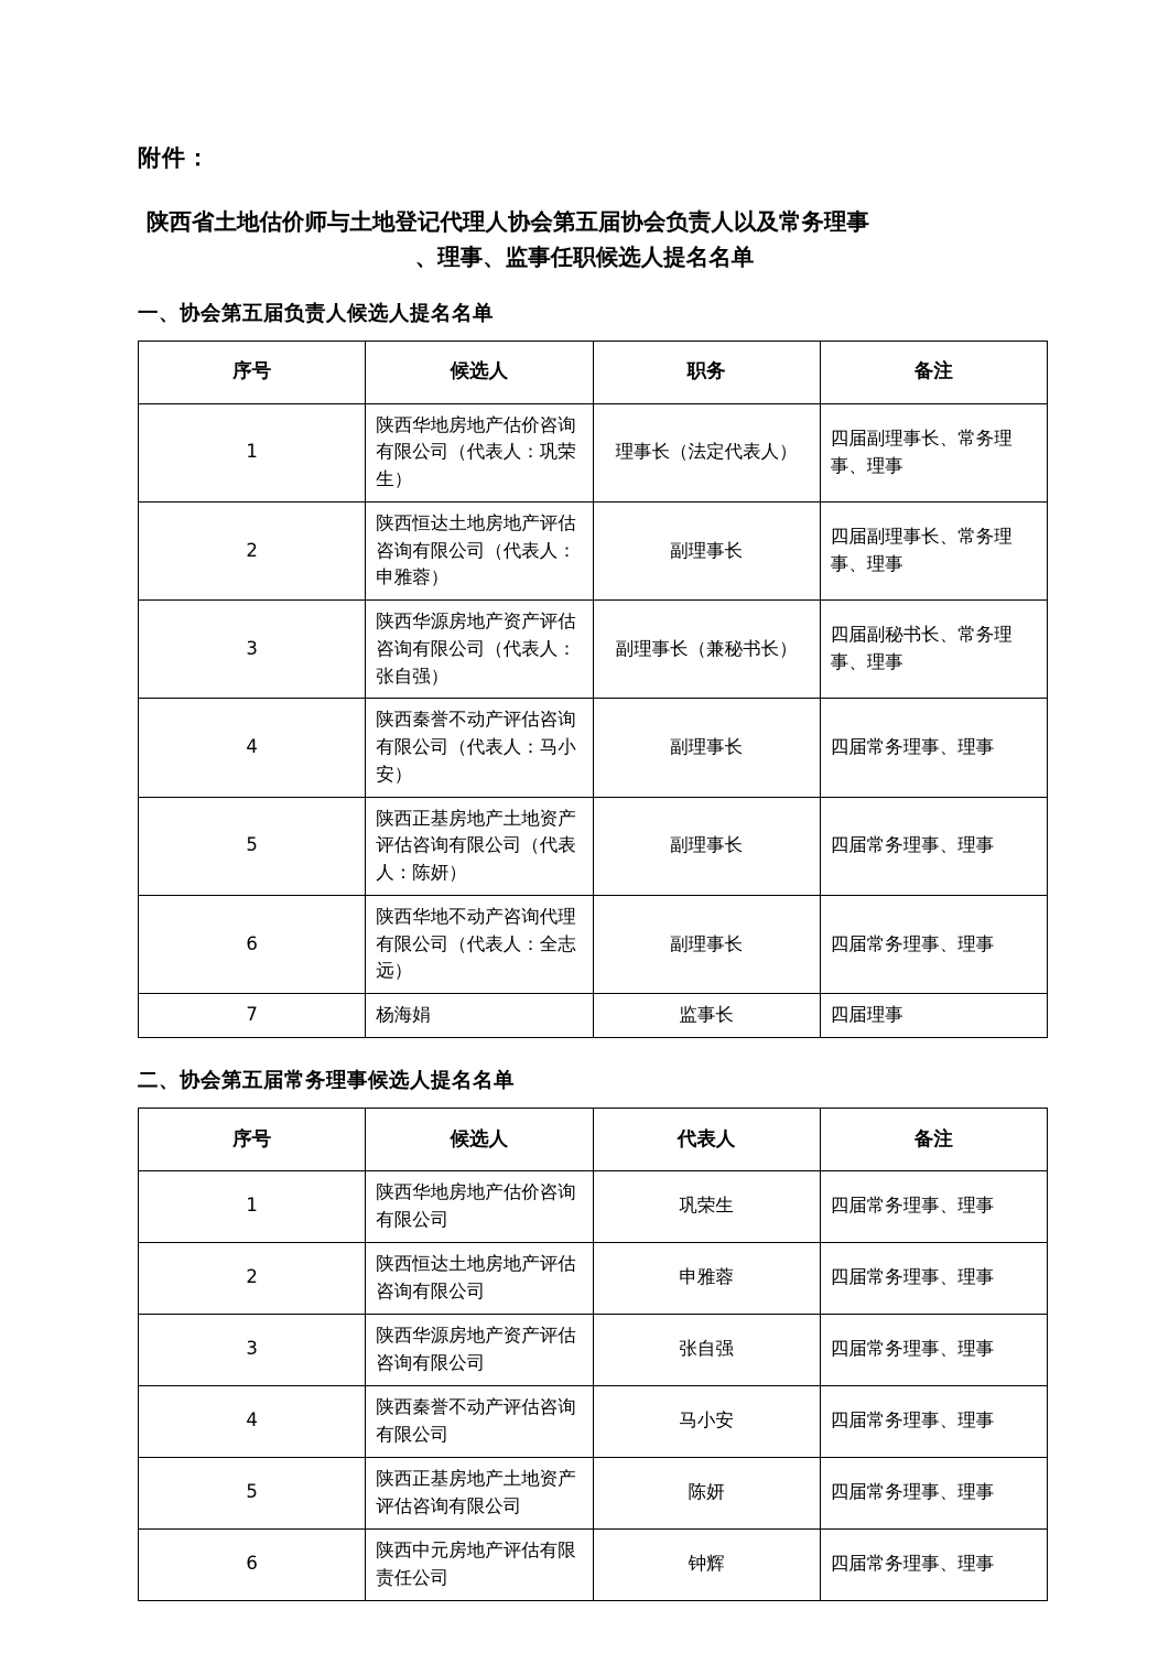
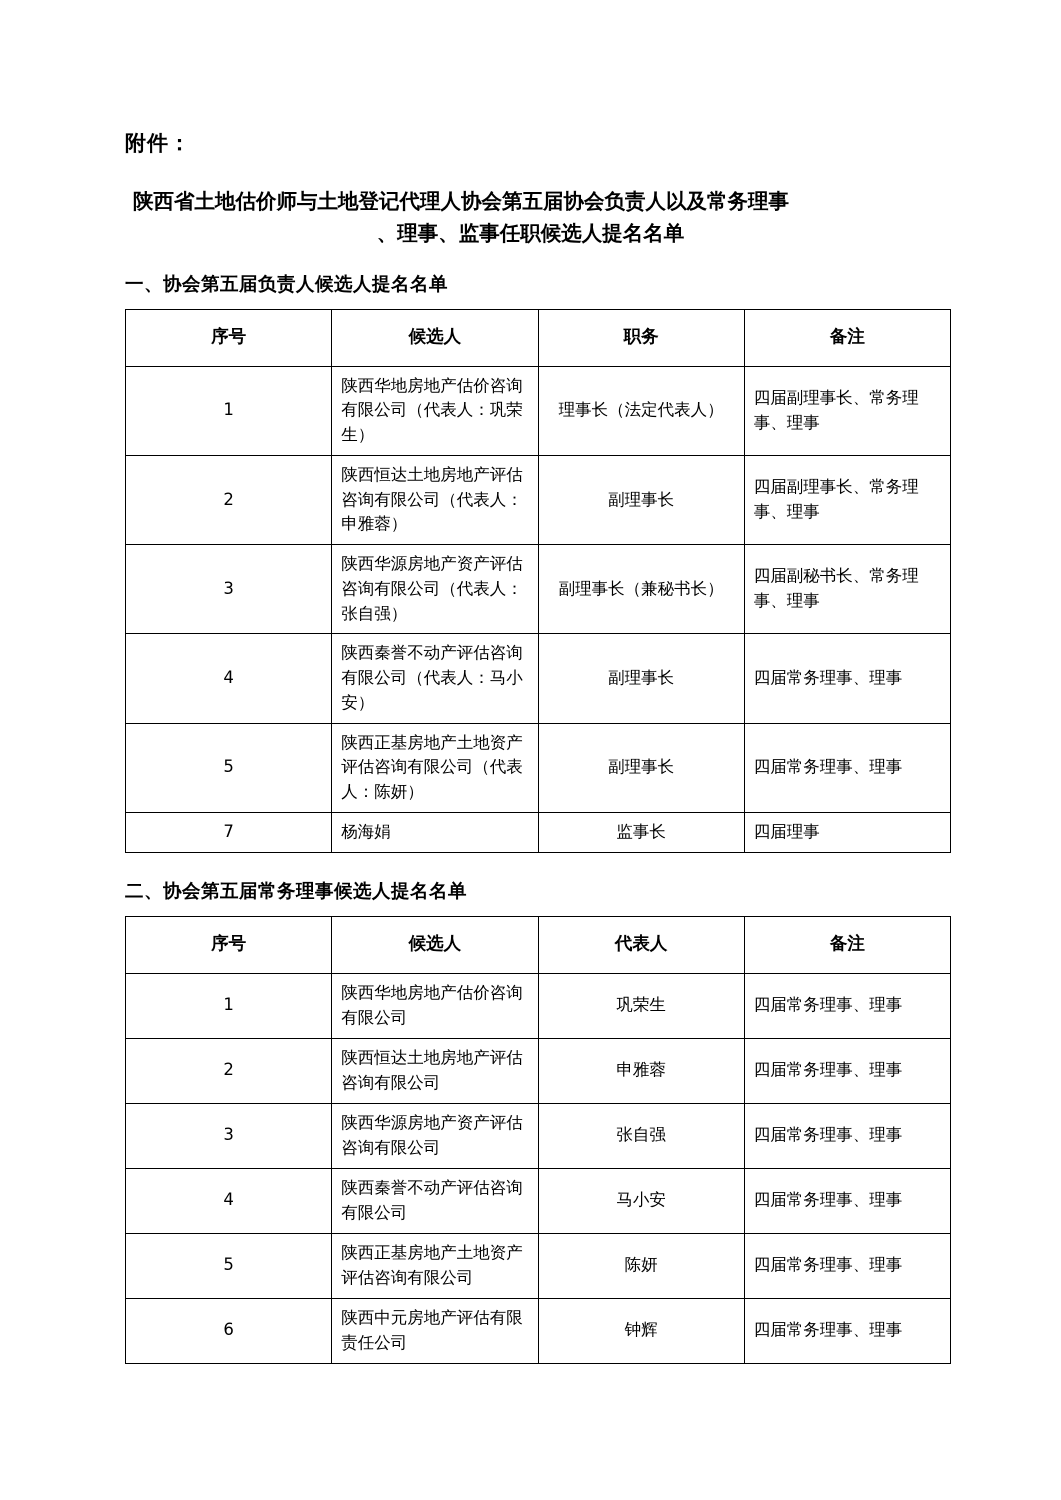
  附件：
  陕西省土地估价师与土地登记代理人协会第五届协会负责人以及常务理事
  、理事、监事任职候选人提名名单
  一、协会第五届负责人候选人提名名单
  序号	候选人	职务	备注
  1	陕西华地房地产估价咨询有限公司（代表人：巩荣生）	理事长（法定代表人）	四届副理事长、常务理事、理事
  2	陕西恒达土地房地产评估咨询有限公司（代表人：申雅蓉）	副理事长	四届副理事长、常务理事、理事
  3	陕西华源房地产资产评估咨询有限公司（代表人：张自强）	副理事长（兼秘书长）	四届副秘书长、常务理事、理事
  4	陕西秦誉不动产评估咨询有限公司（代表人：马小安）	副理事长	四届常务理事、理事
  5	陕西正基房地产土地资产评估咨询有限公司（代表人：陈妍）	副理事长	四届常务理事、理事
- 6	陕西华地不动产咨询代理有限公司（代表人：全志远）	副理事长	四届常务理事、理事
  7	杨海娟	监事长	四届理事
  二、协会第五届常务理事候选人提名名单
  序号	候选人	代表人	备注
  1	陕西华地房地产估价咨询有限公司	巩荣生	四届常务理事、理事
  2	陕西恒达土地房地产评估咨询有限公司	申雅蓉	四届常务理事、理事
  3	陕西华源房地产资产评估咨询有限公司	张自强	四届常务理事、理事
  4	陕西秦誉不动产评估咨询有限公司	马小安	四届常务理事、理事
  5	陕西正基房地产土地资产评估咨询有限公司	陈妍	四届常务理事、理事
  6	陕西中元房地产评估有限责任公司	钟辉	四届常务理事、理事
